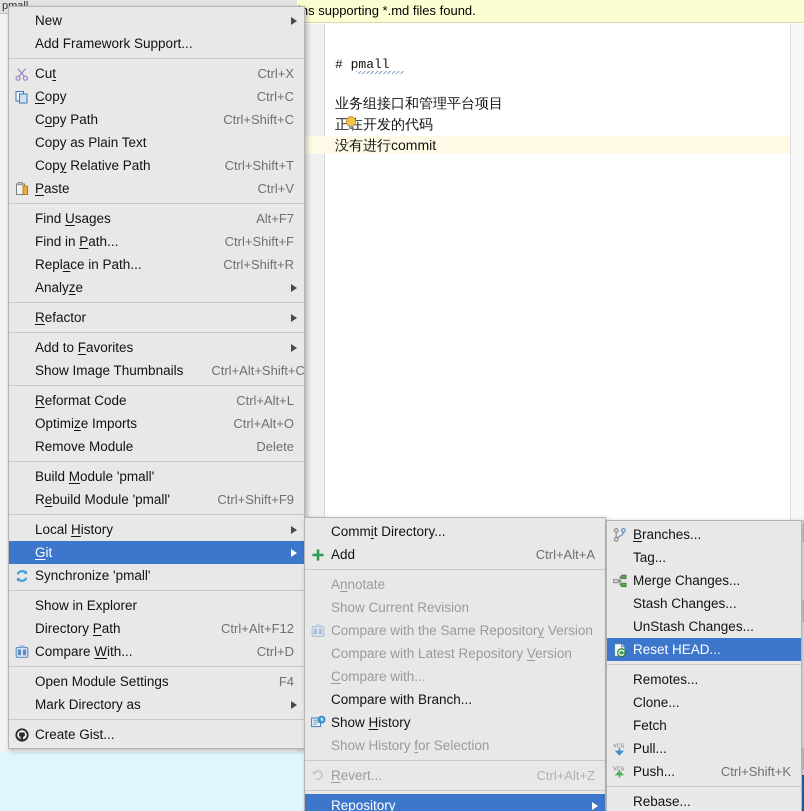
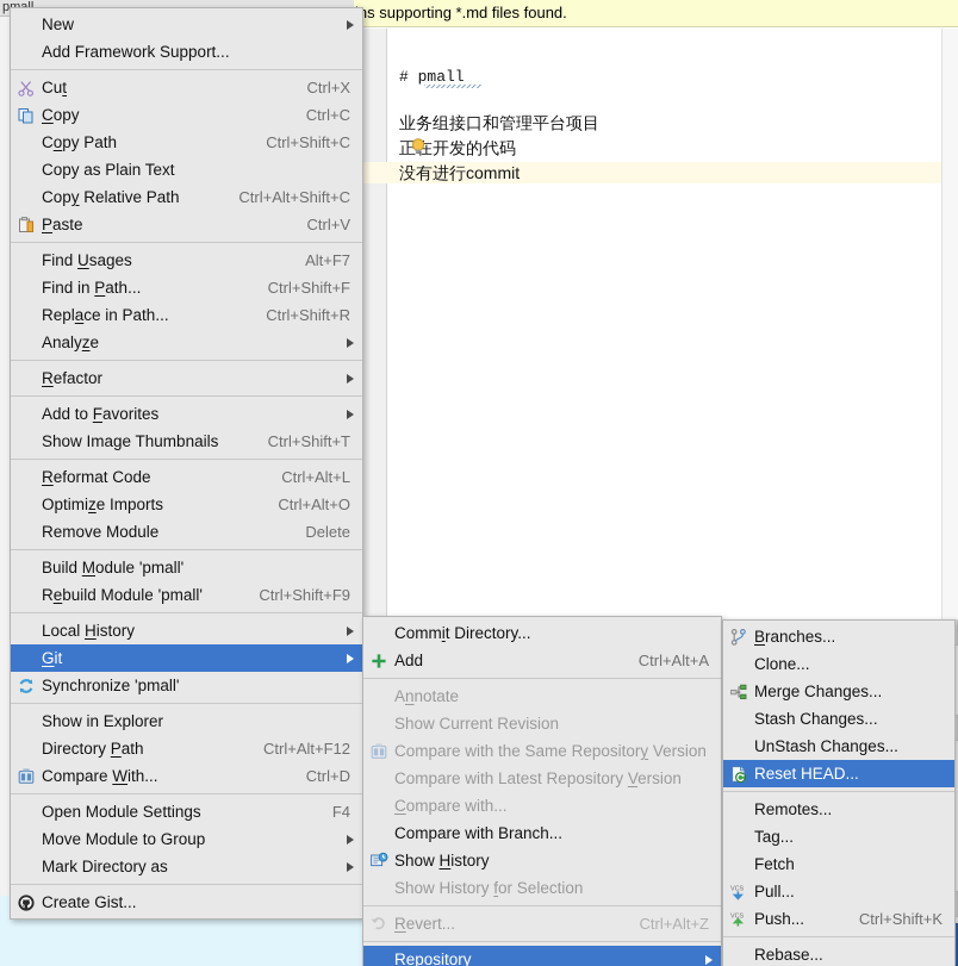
  s supporting *.md files found.
  # pmall
  业务组接口和管理平台项目
  正在开发的代码
  没有进行commit
  New
  Add Framework Support...
  Cut
  Ctrl+X
  Copy
  Ctrl+C
  Copy Path
  Ctrl+Shift+C
  Copy as Plain Text
  Copy Relative Path
- Ctrl+Shift+T
+ Ctrl+Alt+Shift+C
  Paste
  Ctrl+V
  Find Usages
  Alt+F7
  Find in Path...
  Ctrl+Shift+F
  Replace in Path...
  Ctrl+Shift+R
  Analyze
  Refactor
  Add to Favorites
  Show Image Thumbnails
- Ctrl+Alt+Shift+C
+ Ctrl+Shift+T
  Reformat Code
  Ctrl+Alt+L
  Optimize Imports
  Ctrl+Alt+O
  Remove Module
  Delete
  Build Module 'pmall'
  Rebuild Module 'pmall'
  Ctrl+Shift+F9
  Local History
  Git
  Synchronize 'pmall'
  Show in Explorer
  Directory Path
  Ctrl+Alt+F12
  Compare With...
  Ctrl+D
  Open Module Settings
  F4
+ Move Module to Group
  Mark Directory as
  Create Gist...
  Commit Directory...
  Add
  Ctrl+Alt+A
  Annotate
  Show Current Revision
  Compare with the Same Repository Version
  Compare with Latest Repository Version
  Compare with...
  Compare with Branch...
  Show History
  Show History for Selection
  Revert...
  Ctrl+Alt+Z
  Repository
  Branches...
- Tag...
+ Clone...
  Merge Changes...
  Stash Changes...
  UnStash Changes...
  Reset HEAD...
  Remotes...
- Clone...
+ Tag...
  Fetch
  Pull...
  Push...
  Ctrl+Shift+K
  Rebase...
